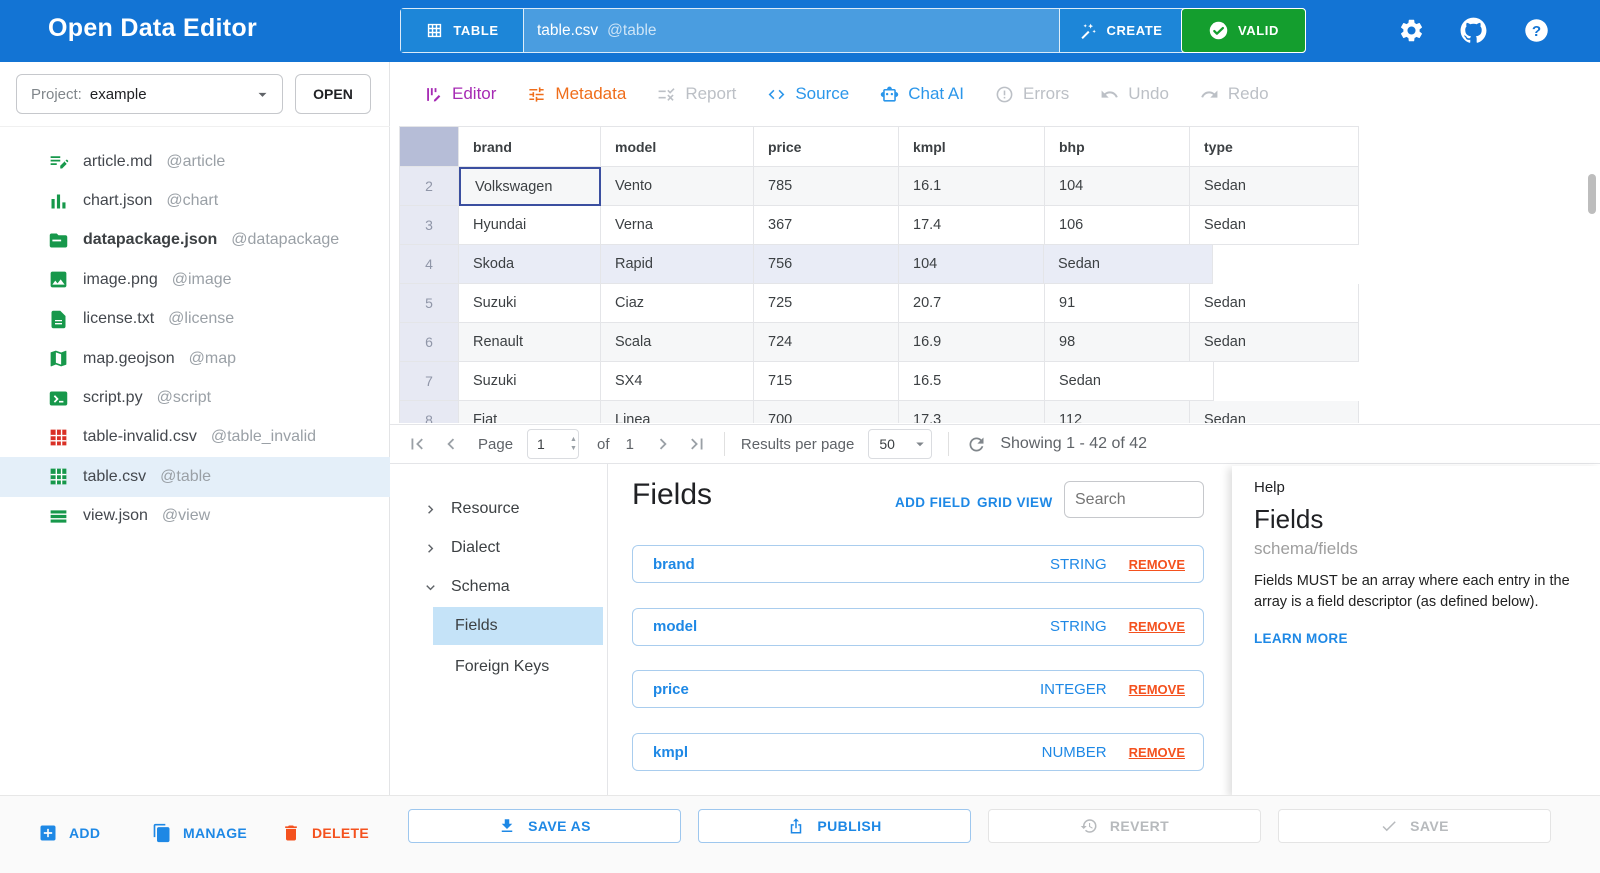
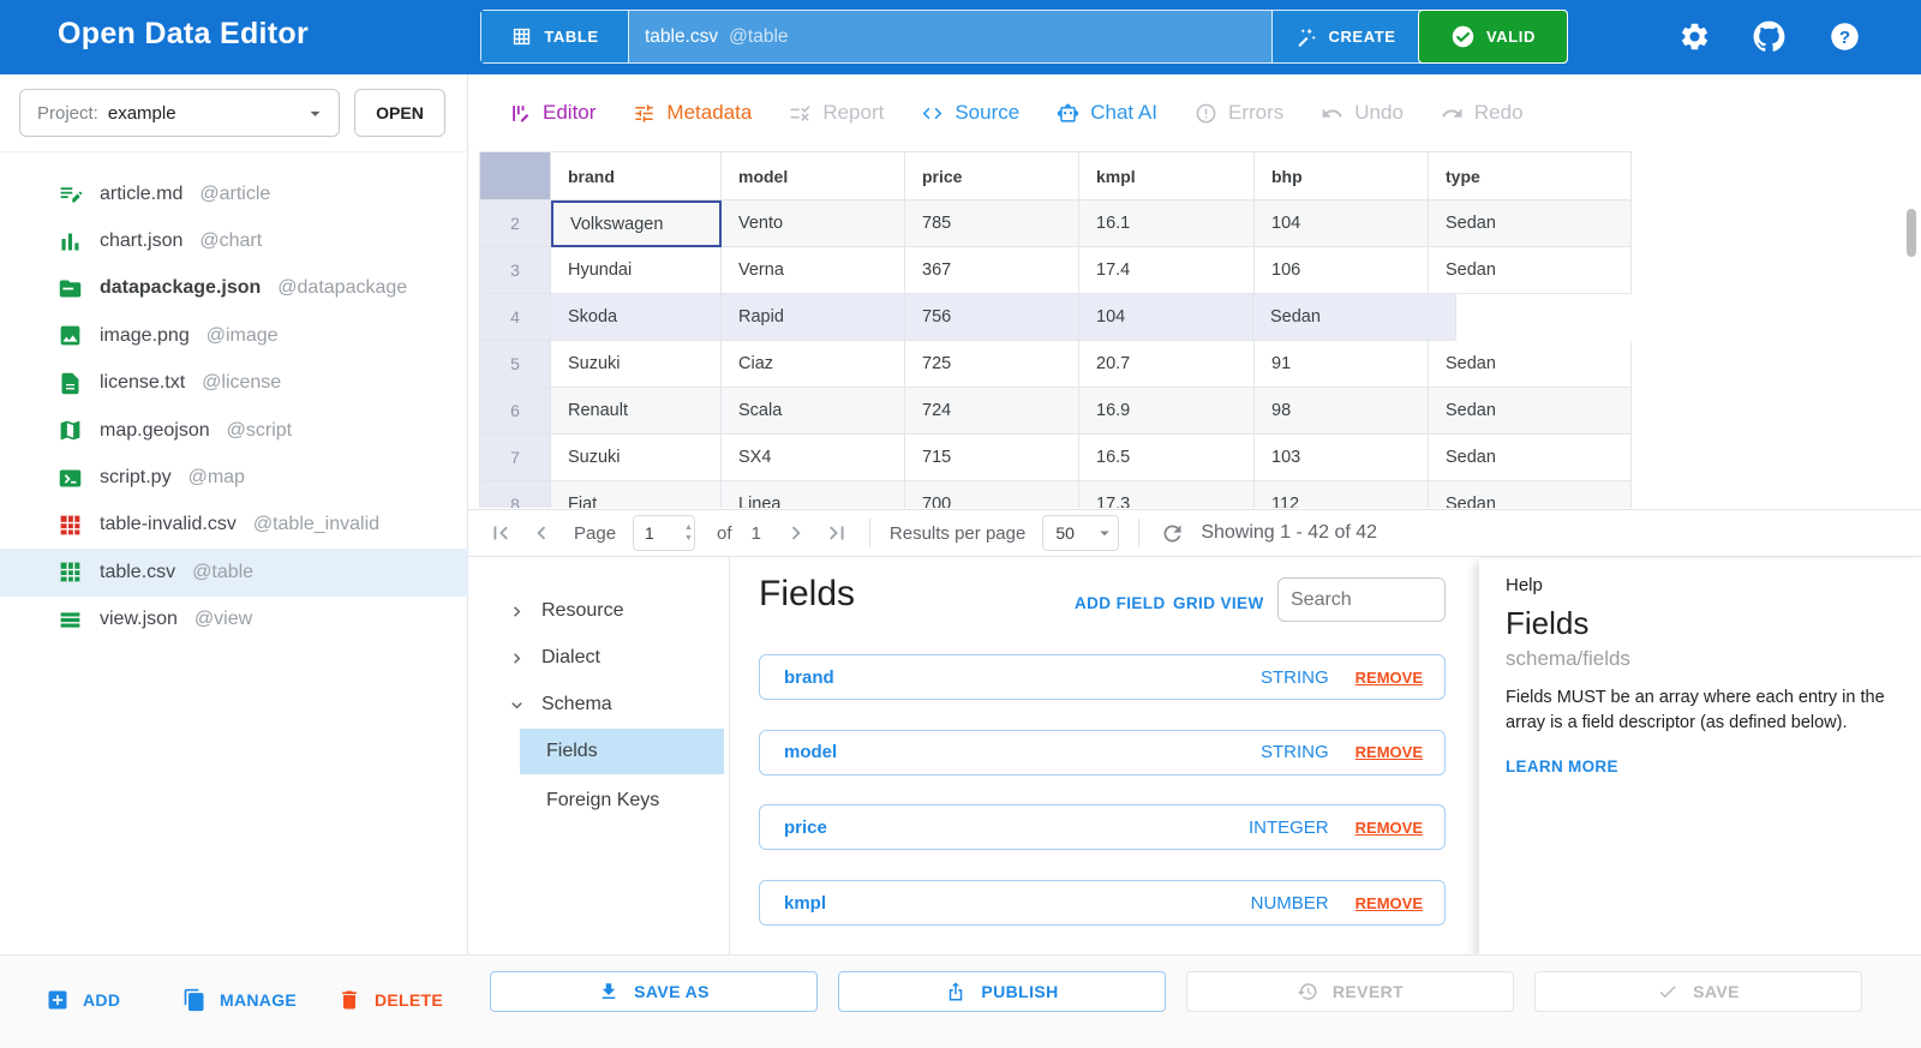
  Open Data Editor
  TABLE
  table.csv
  @table
  CREATE
  VALID
  ?
  Project:
  example
  OPEN
  article.md
  @article
  chart.json
  @chart
  datapackage.json
  @datapackage
  image.png
  @image
  license.txt
  @license
  map.geojson
- @map
+ @script
  script.py
- @script
+ @map
  table-invalid.csv
  @table_invalid
  table.csv
  @table
  view.json
  @view
  Editor
  Metadata
  Report
  Source
  Chat AI
  Errors
  Undo
  Redo
  brand
  model
  price
  kmpl
  bhp
  type
  2
  Volkswagen
  Vento
  785
  16.1
  104
  Sedan
  3
  Hyundai
  Verna
  367
  17.4
  106
  Sedan
  4
  Skoda
  Rapid
  756
  104
  Sedan
  5
  Suzuki
  Ciaz
  725
  20.7
  91
  Sedan
  6
  Renault
  Scala
  724
  16.9
  98
  Sedan
  7
  Suzuki
  SX4
  715
  16.5
+ 103
  Sedan
  8
  Fiat
  Linea
  700
  17.3
  112
  Sedan
  Page
  1
  of
  1
  Results per page
  50
  Showing 1 - 42 of 42
  Resource
  Dialect
  Schema
  Fields
  Foreign Keys
  Fields
  ADD FIELD
  GRID VIEW
  Search
  brand
  STRING
  REMOVE
  model
  STRING
  REMOVE
  price
  INTEGER
  REMOVE
  kmpl
  NUMBER
  REMOVE
  Help
  Fields
  schema/fields
  Fields MUST be an array where each entry in the array is a field descriptor (as defined below).
  LEARN MORE
  ADD
  MANAGE
  DELETE
  SAVE AS
  PUBLISH
  REVERT
  SAVE
